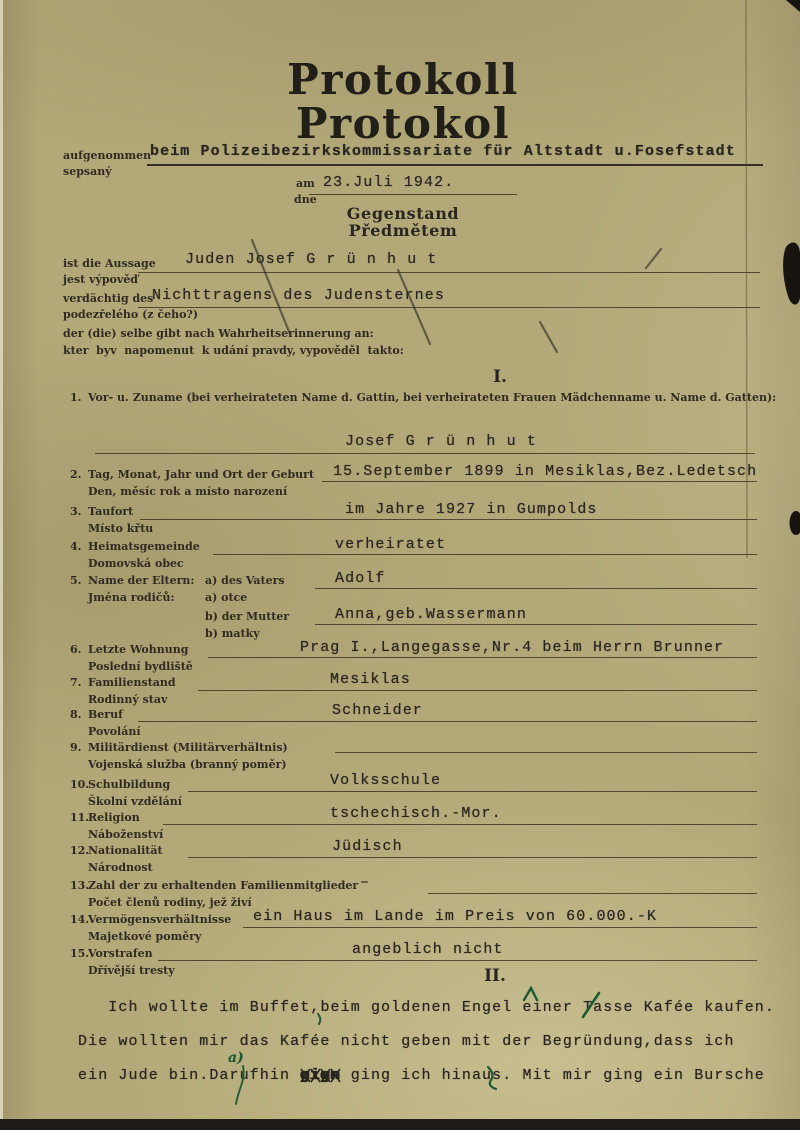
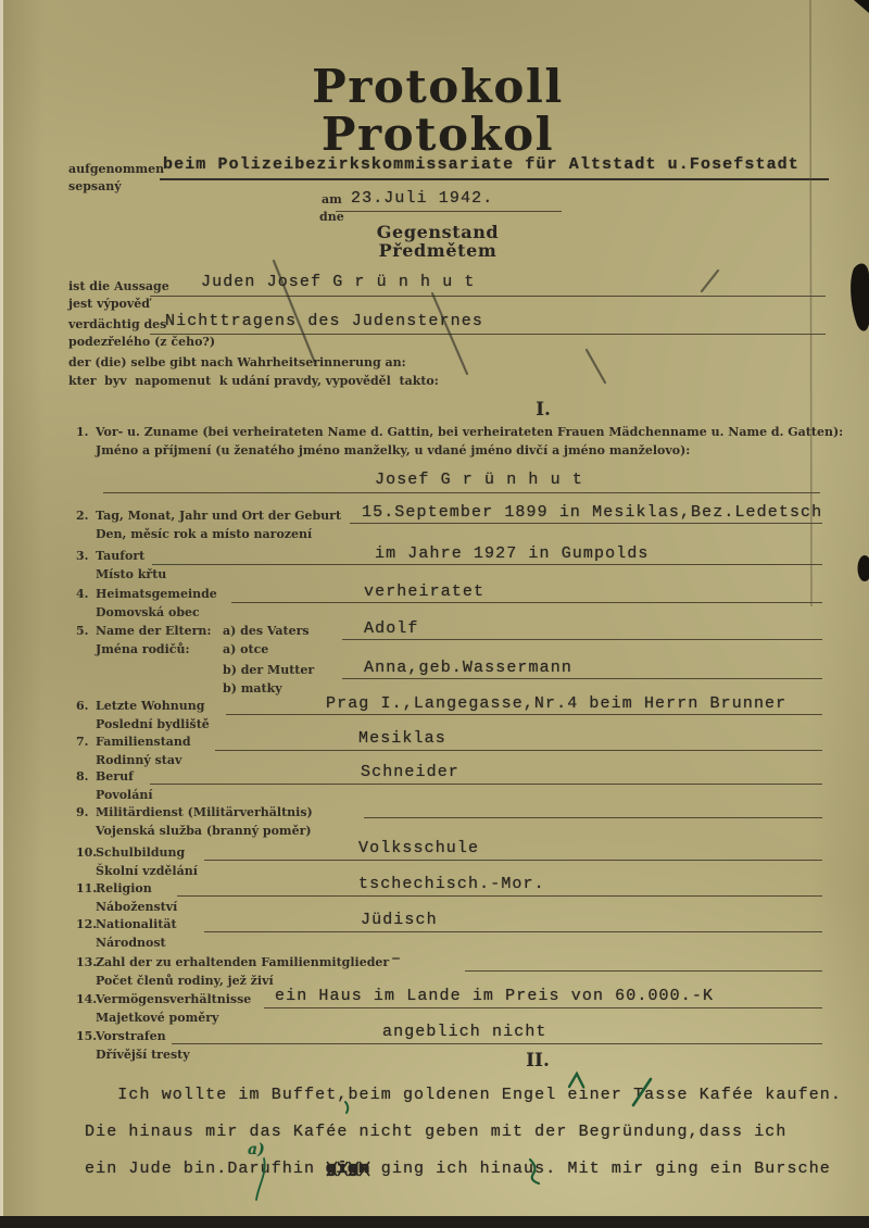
  Protokoll
  Protokol
  aufgenommen
  sepsaný
  beim Polizeibezirkskommissariate für Altstadt u.Fosefstadt
  am
  dne
  23.Juli 1942.
  Gegenstand
  Předmětem
  ist die Aussage
  jest výpověď
  Juden Jsef G r ü n h u t
  verdächtig des
  Nichttragens des Judenstenes
  podezřelého (z čeho?)
  der (die) selbe gibt nach Wahrheitserinnerung an:
  kter byv napomenut k udání pravdy, vypověděl takto:
  I.
  1.
  Vor- u. Zuname (bei verheirateten Name d. Gattin, bei verheirateten Frauen Mädchenname u. Name d. Gatten):
+ Jméno a příjmení (u ženatého jméno manželky, u vdané jméno divčí a jméno manželovo):
  Josef G r ü n h u t
  2.
  Tag, Monat, Jahr und Ort der Geburt
  Den, měsíc rok a místo narození
  15.September 1899 in Mesiklas,Bez.Ledetsch
  3.
  Taufort
  Místo křtu
  im Jahre 1927 in Gumpolds
  4.
  Heimatsgemeinde
  Domovská obec
  verheiratet
  5.
  Name der Eltern:
  Jména rodičů:
  a) des Vaters
  a) otce
  Adolf
  b) der Mutter
  b) matky
  Anna,geb.Wassermann
  6.
  Letzte Wohnung
  Poslední bydliště
  Prag I.,Langegasse,Nr.4 beim Herrn Brunner
  7.
  Familienstand
  Rodinný stav
  Mesiklas
  8.
  Beruf
  Povolání
  Schneider
  9.
  Militärdienst (Militärverhältnis)
  Vojenská služba (branný poměr)
  10.
  Schulbildung
  Školní vzdělání
  Volksschule
  11.
  Religion
  Náboženství
  tschechisch.-Mor.
  12.
  Nationalität
  Národnost
  Jüdisch
  13.
  Zahl der zu erhaltenden Familienmitglieder
  Počet členů rodiny, jež živí
  –
  14.
  Vermögensverhältnisse
  Majetkové poměry
  ein Haus im Lande im Preis von 60.000.-K
  15.
  Vorstrafen
  Dřívější tresty
  angeblich nicht
  II.
  Ich wollte im Buffet,beim goldenen Engel einer asse Kafée kaufen.
- Die wollten mir das Kafée nicht geben mit der Begründung,dass ich
+ Die hinaus mir das Kafée nicht geben mit der Begründung,dass ich
  ein Jude bin.Darufhin ging ich hinaus. Mit mir ging ein Bursche
  a)
